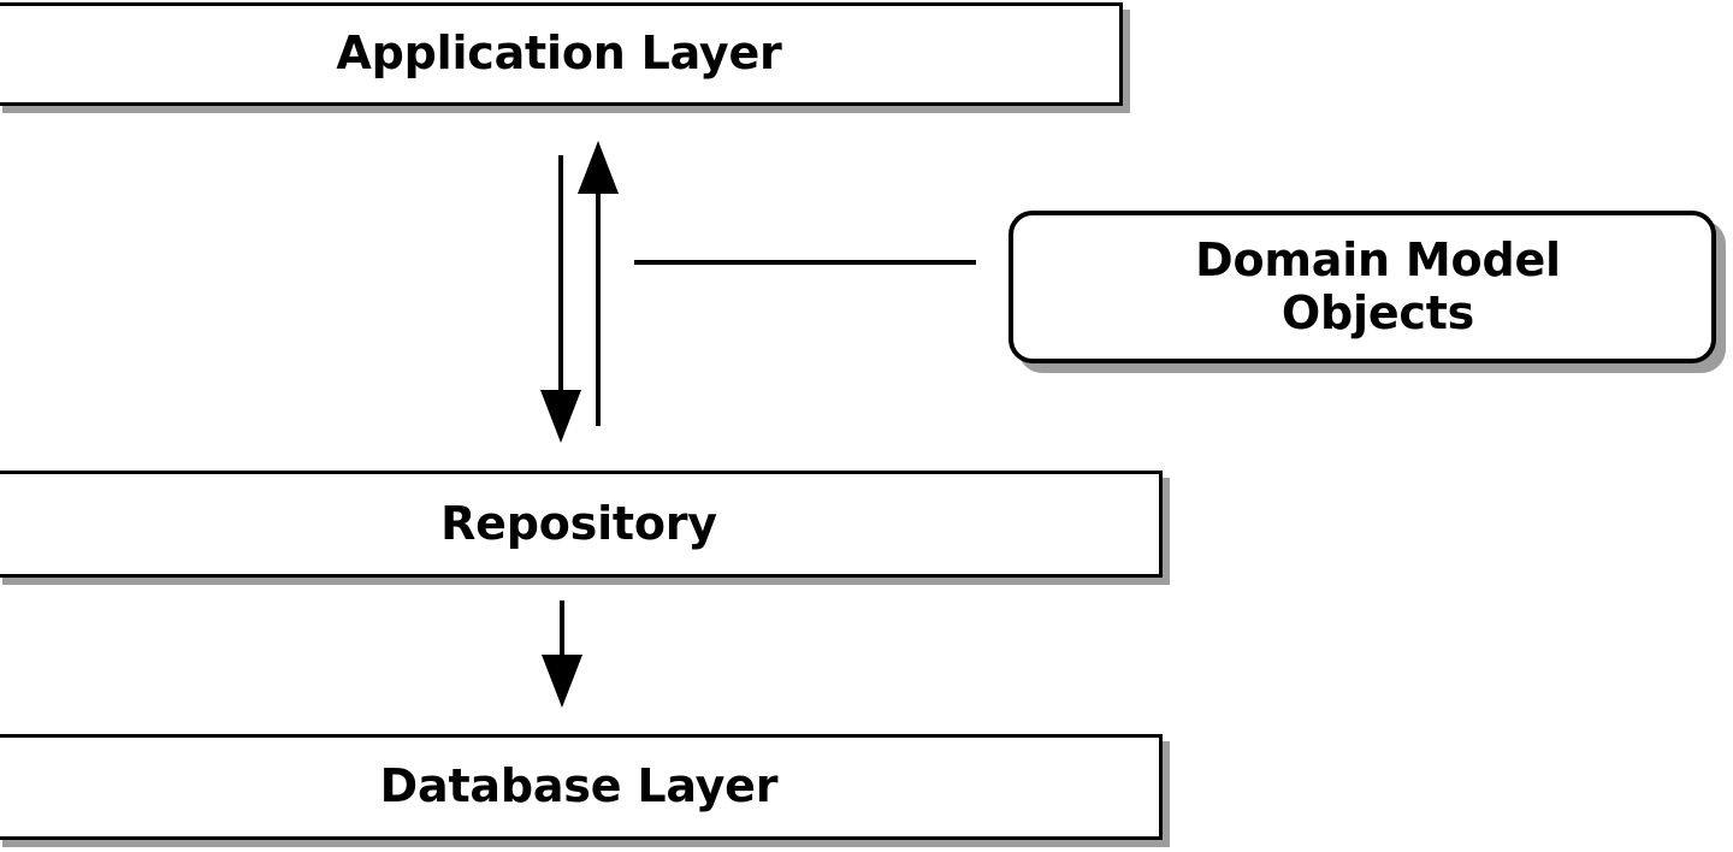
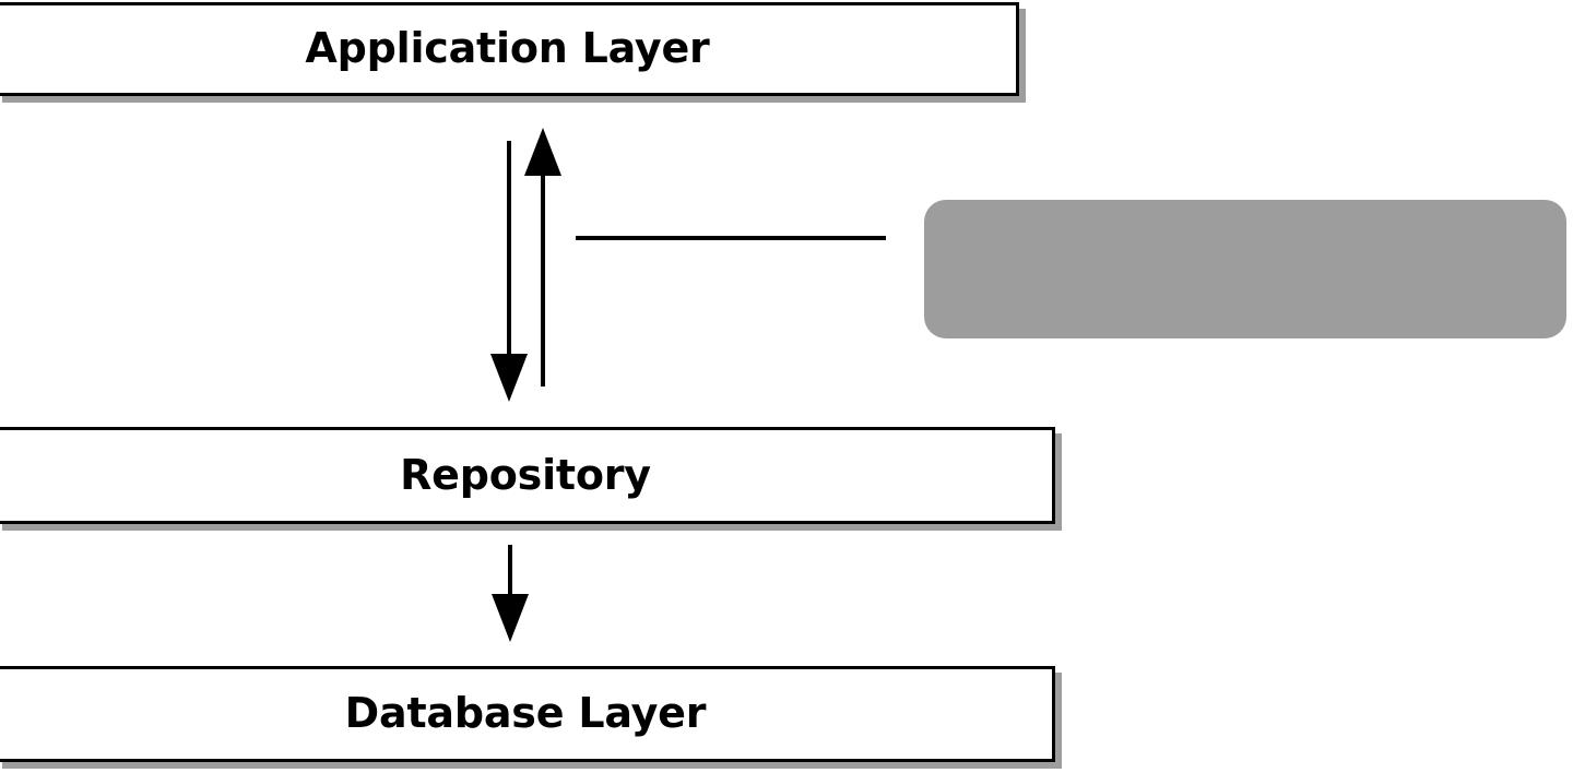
  Application Layer
- Domain Model
- Objects
  Repository
  Database Layer
